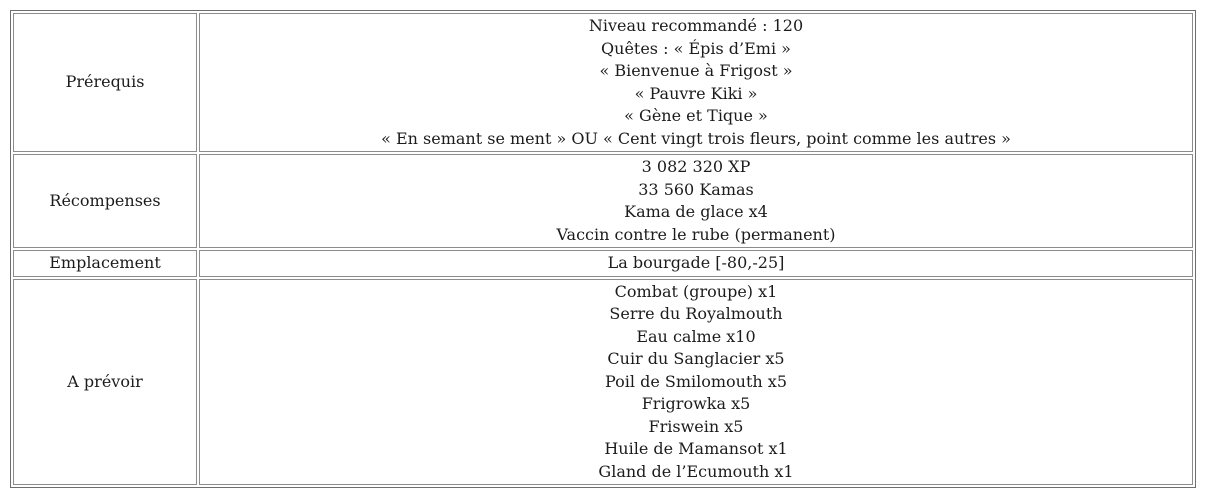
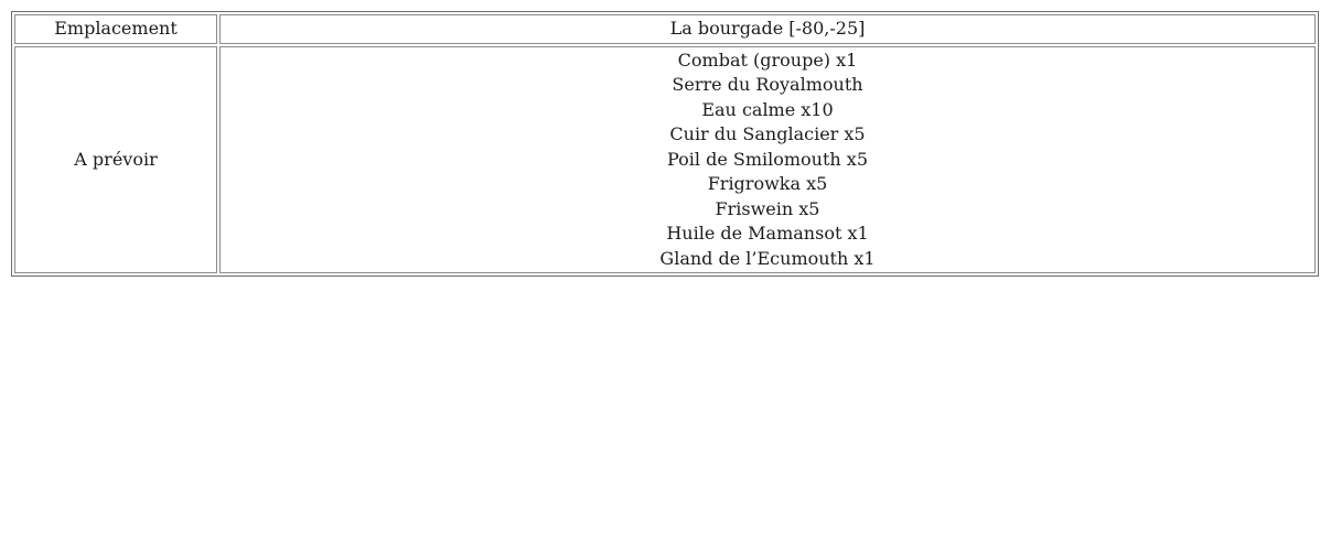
- Prérequis	Niveau recommandé : 120 Quêtes : « Épis d’Emi » « Bienvenue à Frigost » « Pauvre Kiki » « Gène et Tique » « En semant se ment » OU « Cent vingt trois fleurs, point comme les autres »
- Récompenses	3 082 320 XP 33 560 Kamas Kama de glace x4 Vaccin contre le rube (permanent)
  Emplacement	La bourgade [-80,-25]
  A prévoir	Combat (groupe) x1 Serre du Royalmouth Eau calme x10 Cuir du Sanglacier x5 Poil de Smilomouth x5 Frigrowka x5 Friswein x5 Huile de Mamansot x1 Gland de l’Ecumouth x1
